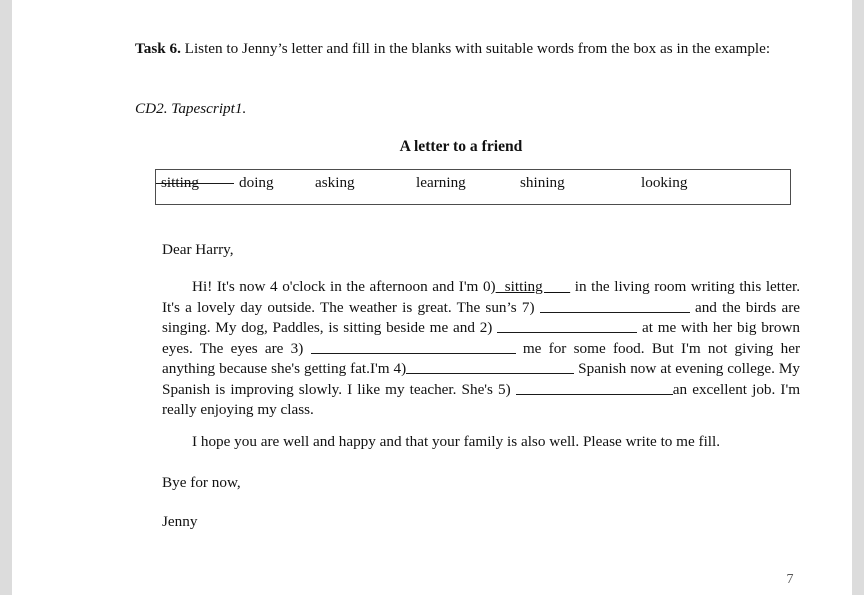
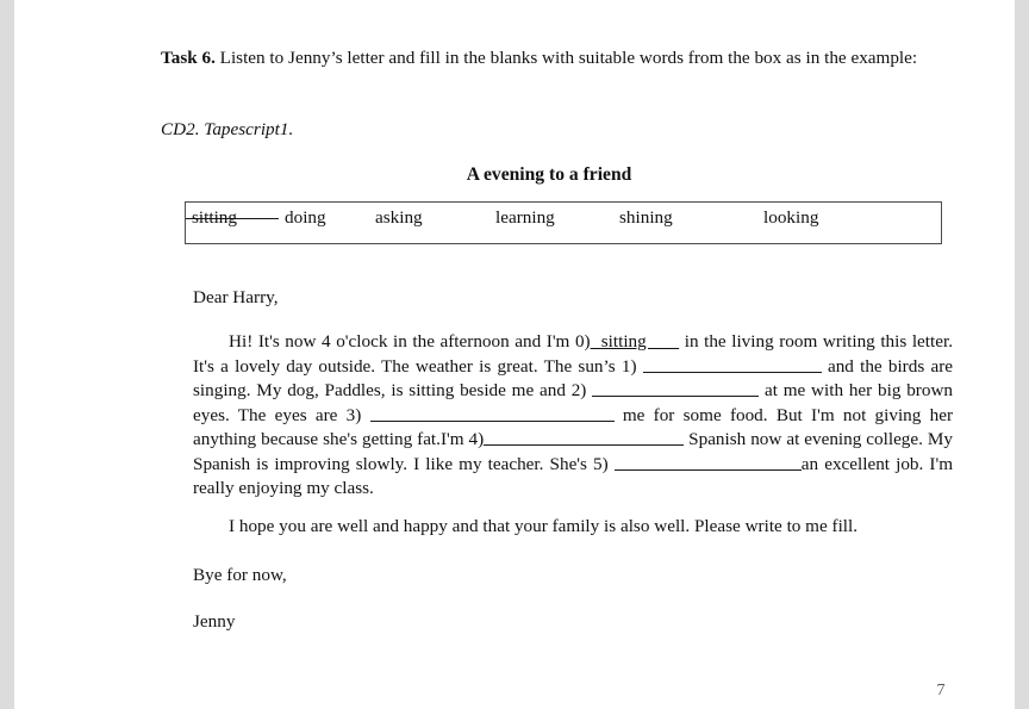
  Task 6. Listen to Jenny’s letter and fill in the blanks with suitable words from the box as in the example:
  CD2. Tapescript1.
- A letter to a friend
+ A evening to a friend
  sitting
  doing
  asking
  learning
  shining
  looking
  Dear Harry,
- Hi! It's now 4 o'clock in the afternoon and I'm 0) sitting in the living room writing this letter. It's a lovely day outside. The weather is great. The sun’s 7) and the birds are singing. My dog, Paddles, is sitting beside me and 2) at me with her big brown eyes. The eyes are 3) me for some food. But I'm not giving her anything because she's getting fat.I'm 4) Spanish now at evening college. My Spanish is improving slowly. I like my teacher. She's 5) an excellent job. I'm really enjoying my class.
+ Hi! It's now 4 o'clock in the afternoon and I'm 0) sitting in the living room writing this letter. It's a lovely day outside. The weather is great. The sun’s 1) and the birds are singing. My dog, Paddles, is sitting beside me and 2) at me with her big brown eyes. The eyes are 3) me for some food. But I'm not giving her anything because she's getting fat.I'm 4) Spanish now at evening college. My Spanish is improving slowly. I like my teacher. She's 5) an excellent job. I'm really enjoying my class.
  I hope you are well and happy and that your family is also well. Please write to me fill.
  Bye for now,
  Jenny
  7
